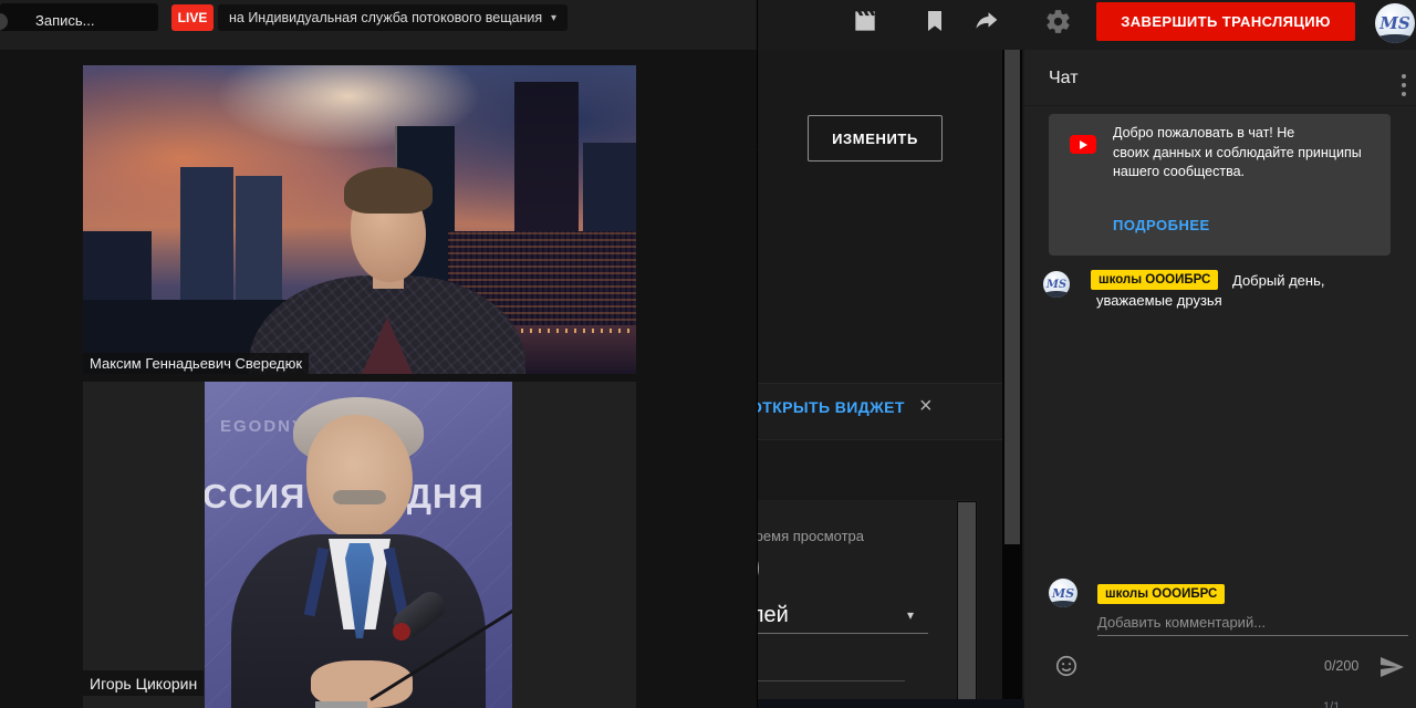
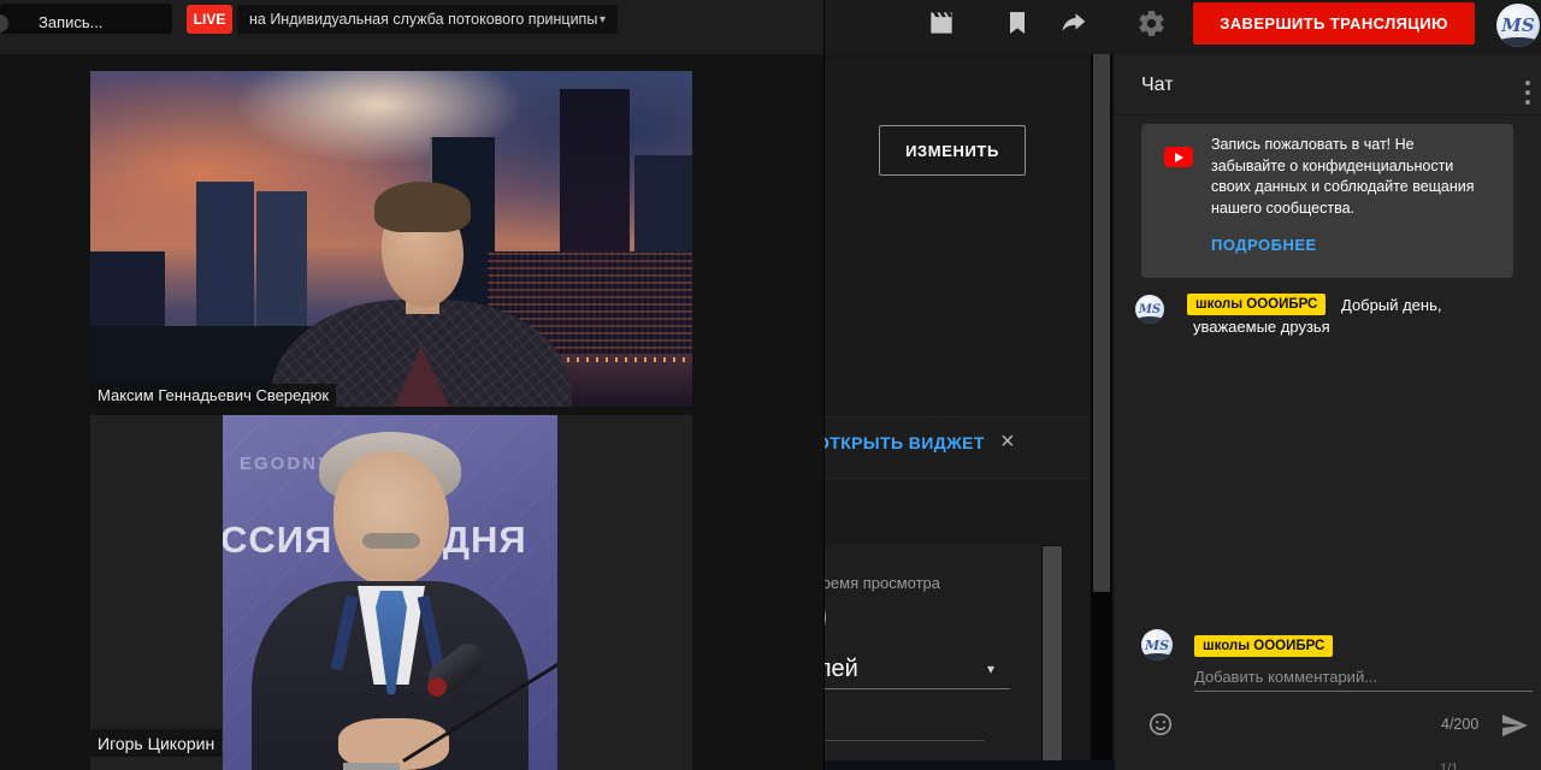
  ЗАВЕРШИТЬ ТРАНСЛЯЦИЮ
  MS
  ИЗМЕНИТЬ
  ТКРЫТЬ ВИДЖЕТ
  ×
  ремя просмотра
  ▾
  Чат
- Добро пожаловать в чат! Не
+ Запись пожаловать в чат! Не
+ забывайте о конфиденциальности
- своих данных и соблюдайте принципы
+ своих данных и соблюдайте вещания
  нашего сообщества.
  ПОДРОБНЕЕ
  MS
  школы ОООИБРС
  Добрый день,
  уважаемые друзья
  MS
  школы ОООИБРС
  Добавить комментарий...
- 0/200
+ 4/200
  1/1
  Запись...
  LIVE
- на Индивидуальная служба потокового вещания
+ на Индивидуальная служба потокового принципы
  ▾
  Максим Геннадьевич Свередюк
  EGODN
  ССИЯ
  Игорь Цикорин
